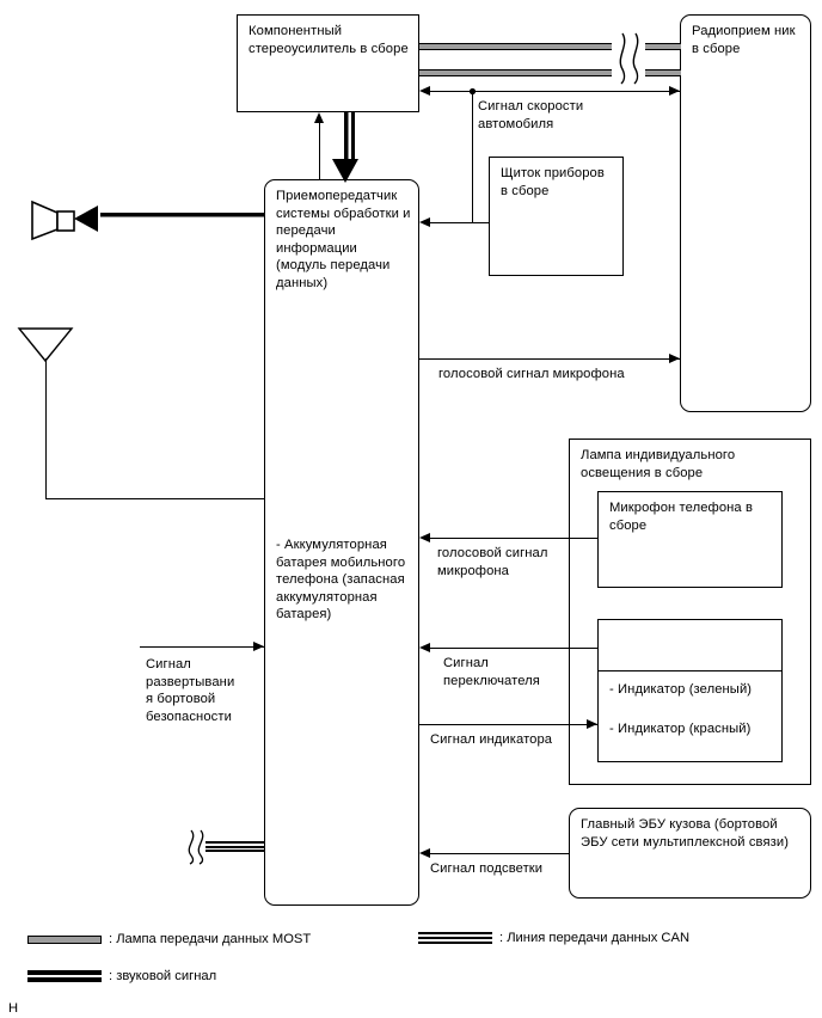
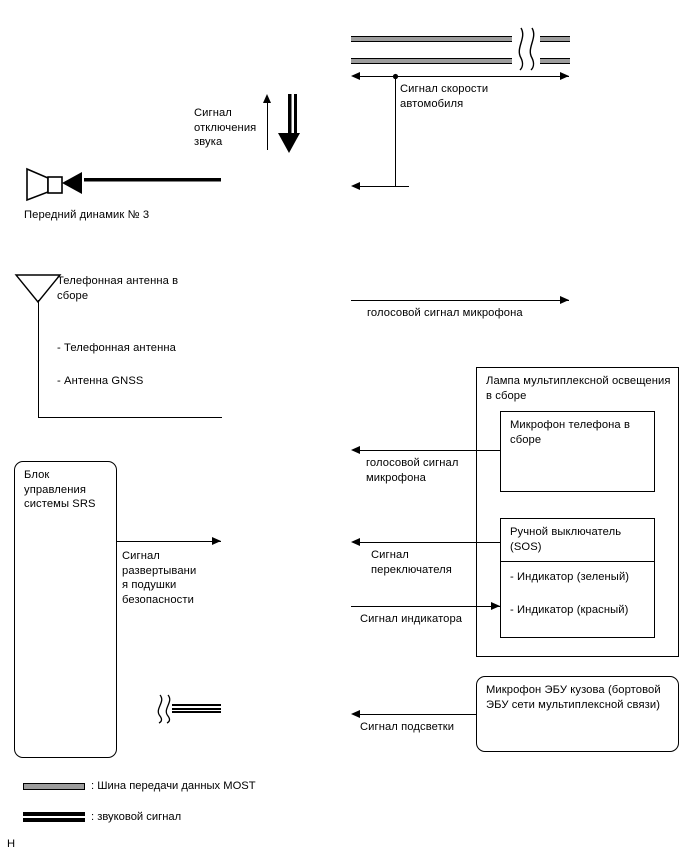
- Компонентный стереоусилитель в сборе
- Радиоприем ник в сборе
- Приемопередатчик системы обработки и передачи информации (модуль передачи данных)
- - Аккумуляторная батарея мобильного телефона (запасная аккумуляторная батарея)
- Щиток приборов в сборе
- Лампа индивидуального освещения в сборе
+ Лампа мультиплексной освещения в сборе
  Микрофон телефона в сборе
+ Ручной выключатель (SOS)
  - Индикатор (зеленый)
  - Индикатор (красный)
- Главный ЭБУ кузова (бортовой ЭБУ сети мультиплексной связи)
+ Микрофон ЭБУ кузова (бортовой ЭБУ сети мультиплексной связи)
+ Блок управления системы SRS
+ Передний динамик № 3
+ Телефонная антенна в сборе
+ - Телефонная антенна
+ - Антенна GNSS
+ Сигнал отключения звука
  Сигнал скорости автомобиля
  голосовой сигнал микрофона
  голосовой сигнал микрофона
  Сигнал переключателя
  Сигнал индикатора
  Сигнал подсветки
- Сигнал развертывани я бортовой безопасности
+ Сигнал развертывани я подушки безопасности
- : Лампа передачи данных MOST
+ : Шина передачи данных MOST
- : Линия передачи данных CAN
  : звуковой сигнал
  Н
